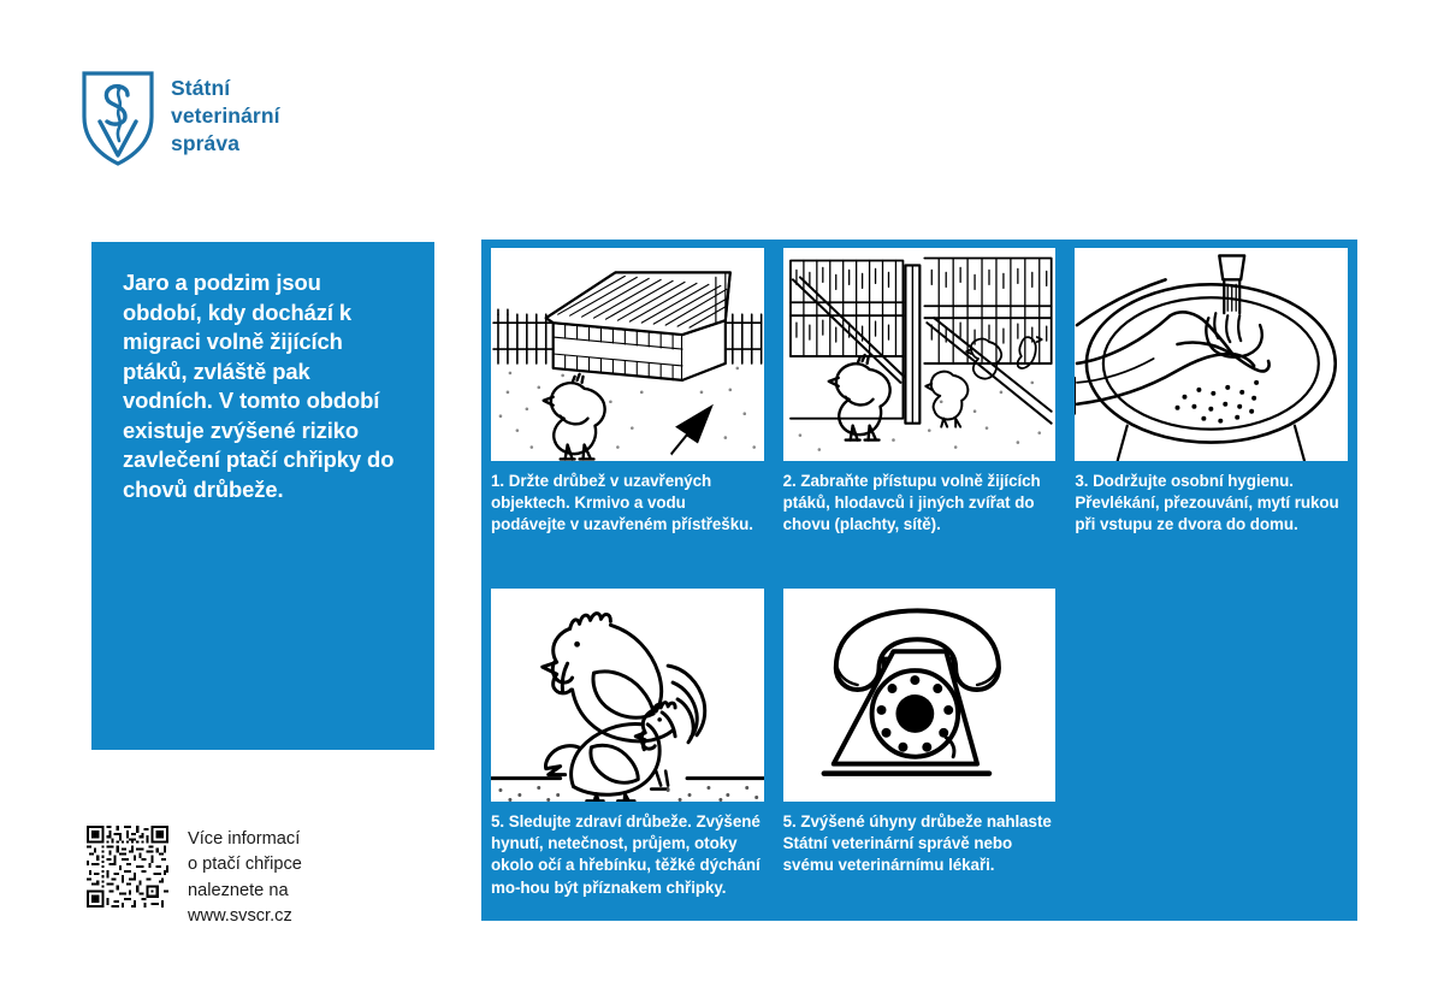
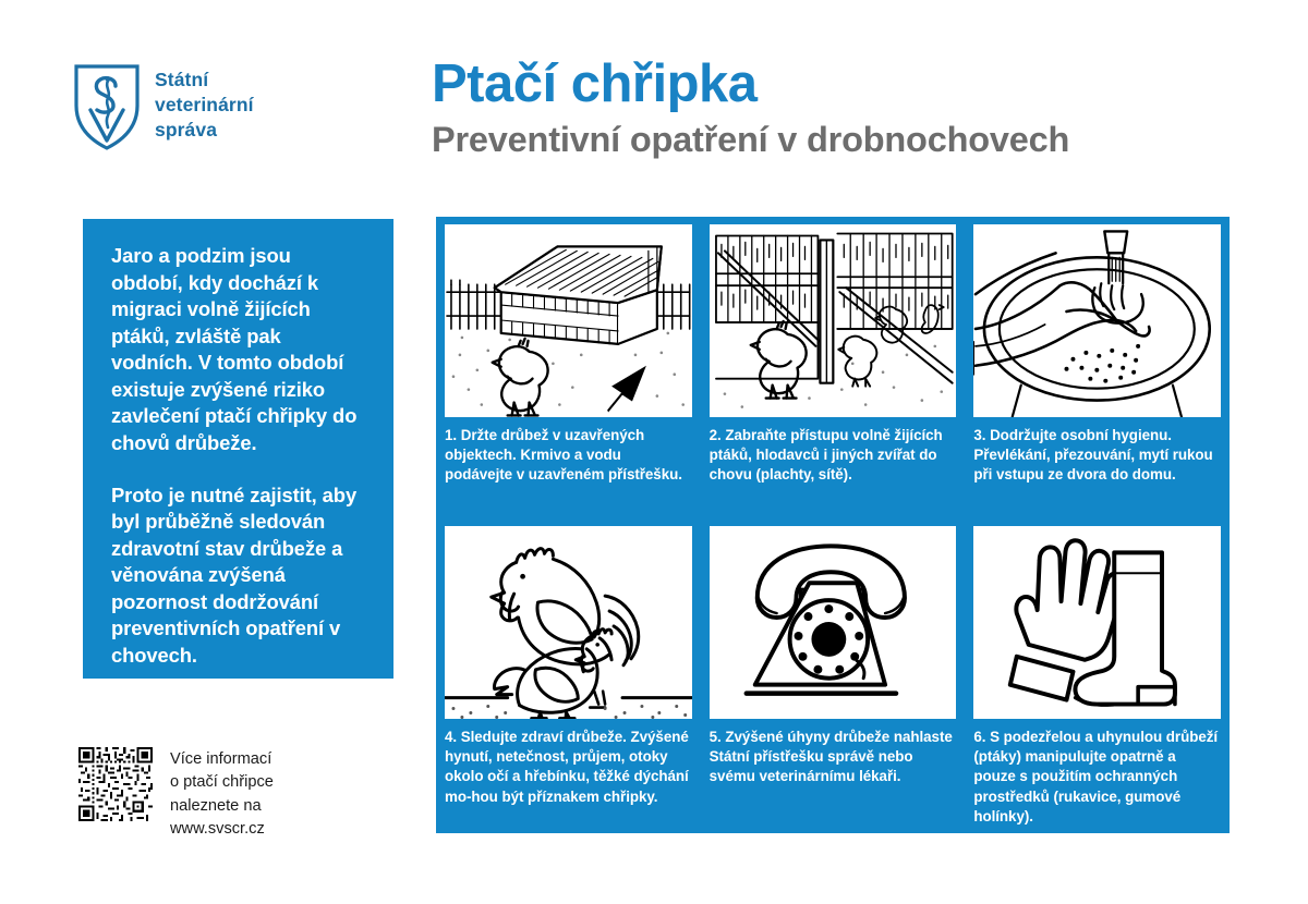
  Státní
  veterinární
  správa
+ Ptačí chřipka
+ Preventivní opatření v drobnochovech
  Jaro a podzim jsou období, kdy dochází k migraci volně žijících ptáků, zvláště pak vodních. V tomto období existuje zvýšené riziko zavlečení ptačí chřipky do chovů drůbeže.
+ Proto je nutné zajistit, aby byl průběžně sledován zdravotní stav drůbeže a věnována zvýšená pozornost dodržování preventivních opatření v chovech.
  1. Držte drůbež v uzavřených objektech. Krmivo a vodu podávejte v uzavřeném přístřešku.
  2. Zabraňte přístupu volně žijících ptáků, hlodavců i jiných zvířat do chovu (plachty, sítě).
  3. Dodržujte osobní hygienu. Převlékání, přezouvání, mytí rukou při vstupu ze dvora do domu.
- 5. Sledujte zdraví drůbeže. Zvýšené hynutí, netečnost, průjem, otoky okolo očí a hřebínku, těžké dýchání mo-hou být příznakem chřipky.
+ 4. Sledujte zdraví drůbeže. Zvýšené hynutí, netečnost, průjem, otoky okolo očí a hřebínku, těžké dýchání mo-hou být příznakem chřipky.
- 5. Zvýšené úhyny drůbeže nahlaste Státní veterinární správě nebo svému veterinárnímu lékaři.
+ 5. Zvýšené úhyny drůbeže nahlaste Státní přístřešku správě nebo svému veterinárnímu lékaři.
+ 6. S podezřelou a uhynulou drůbeží (ptáky) manipulujte opatrně a pouze s použitím ochranných prostředků (rukavice, gumové holínky).
  Více informací
  o ptačí chřipce
  naleznete na
  www.svscr.cz
